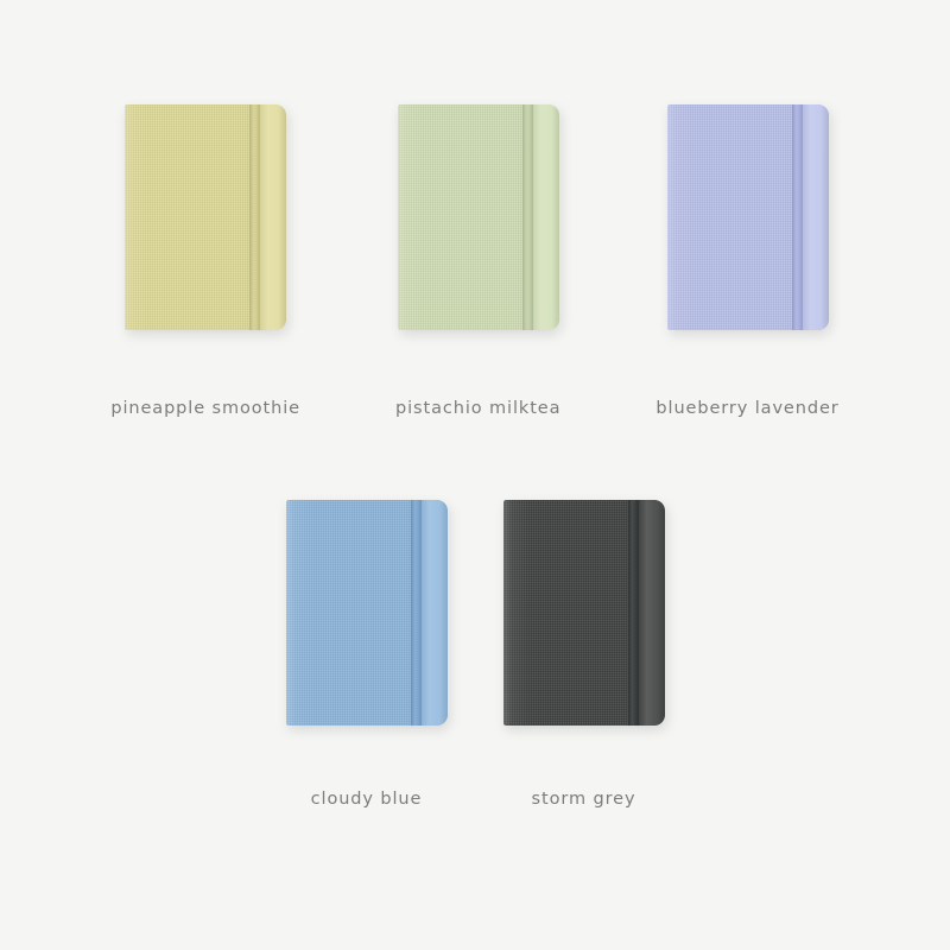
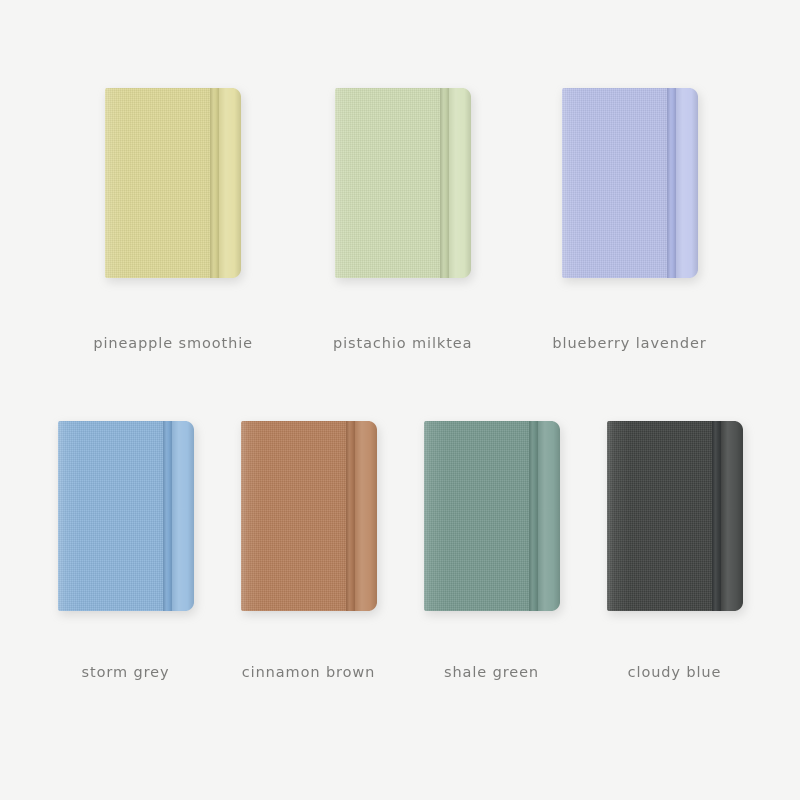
  pineapple smoothie
  pistachio milktea
  blueberry lavender
- cloudy blue
+ storm grey
+ cinnamon brown
+ shale green
- storm grey
+ cloudy blue
